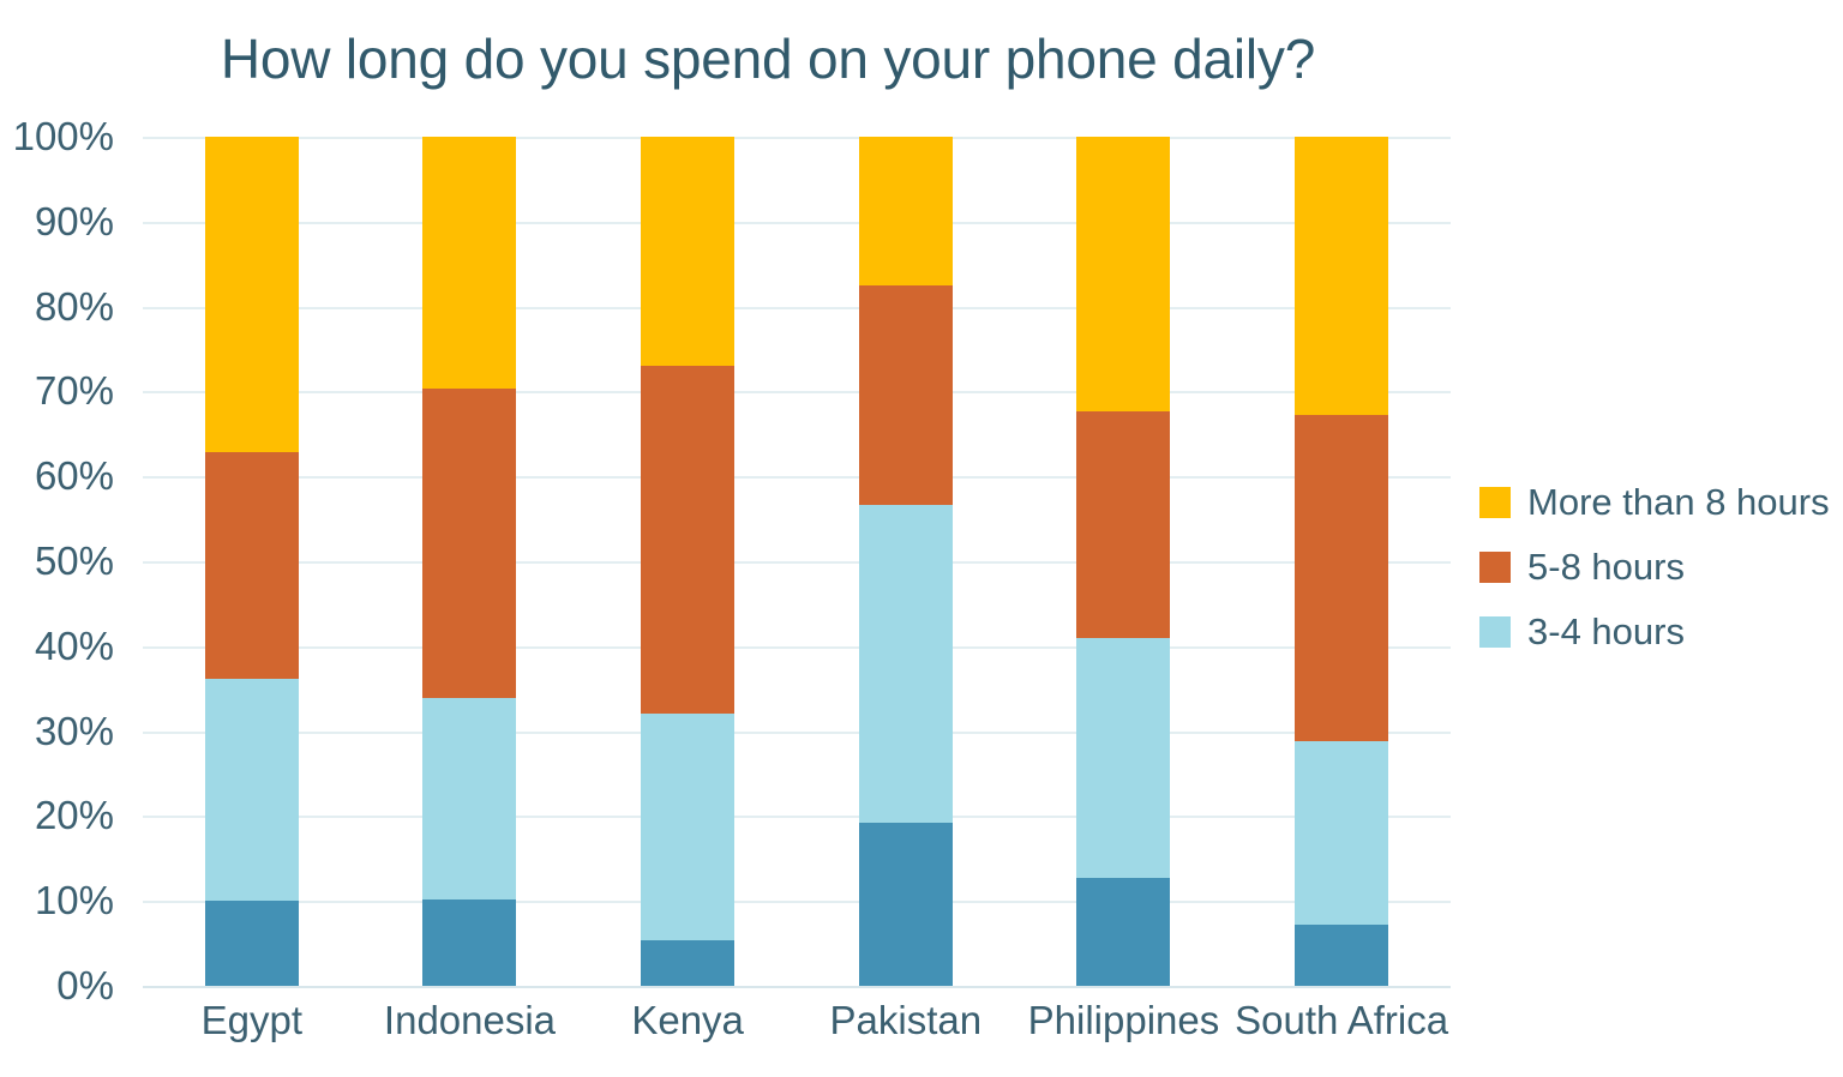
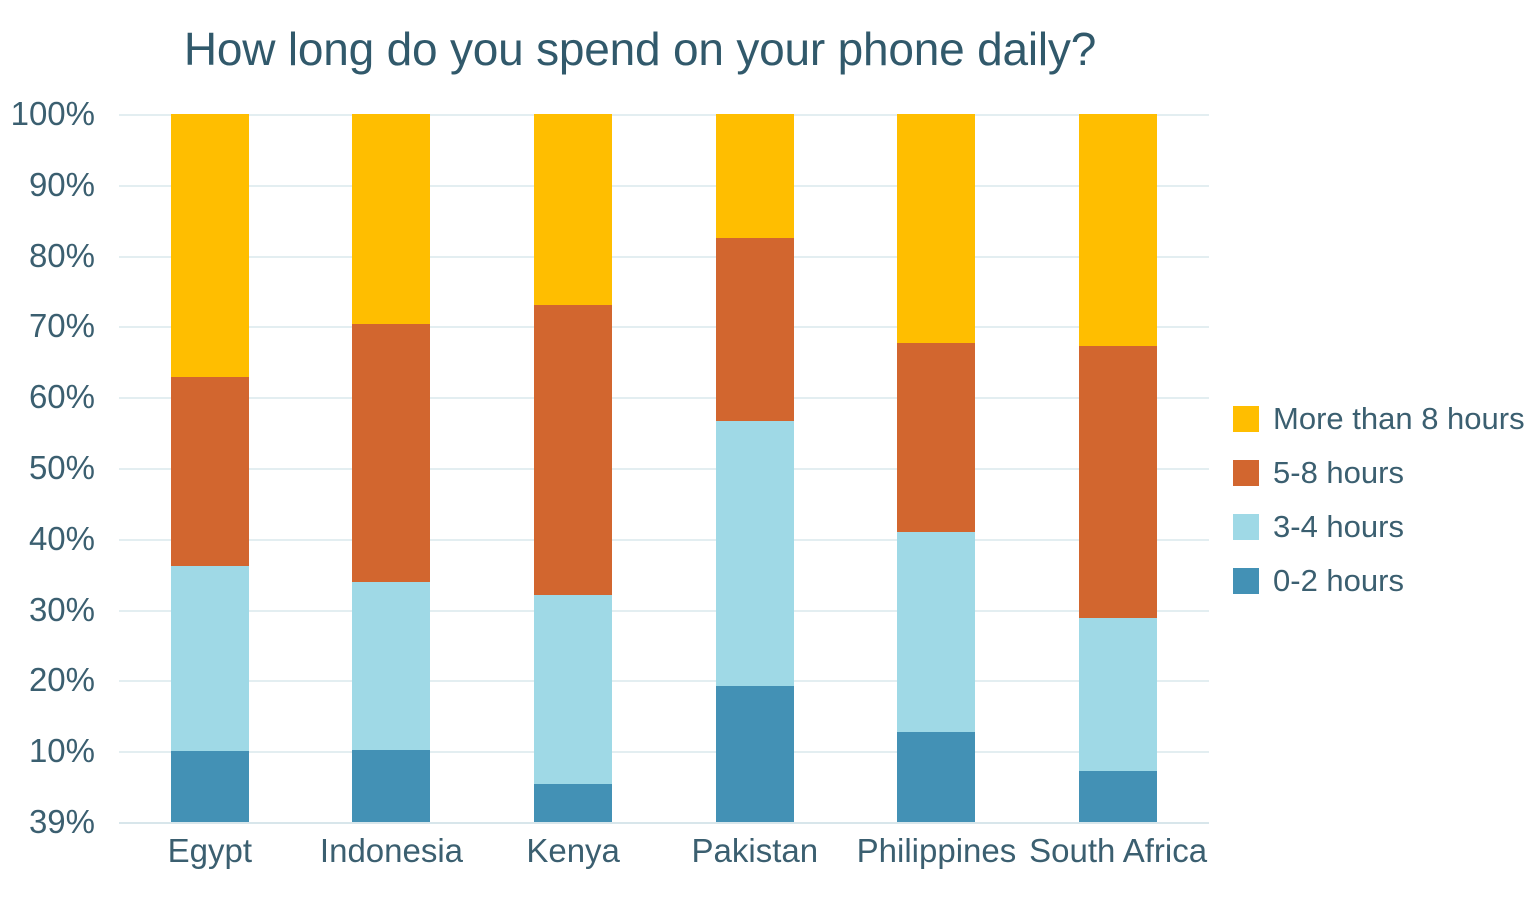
  How long do you spend on your phone daily?
  100%
  90%
  80%
  70%
  60%
  50%
  40%
  30%
  20%
  10%
- 0%
+ 39%
  Egypt
  Indonesia
  Kenya
  Pakistan
  Philippines
  South Africa
  More than 8 hours
  5-8 hours
  3-4 hours
+ 0-2 hours
